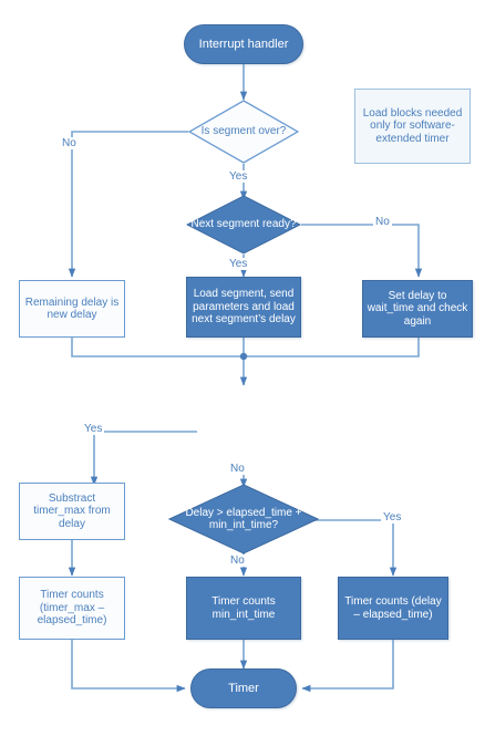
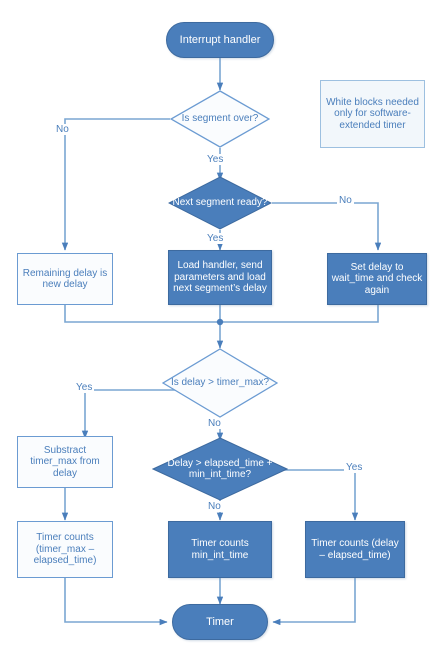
  Interrupt handler
  Is segment over?
- Load blocks needed only for software-extended timer
+ White blocks needed only for software-extended timer
  Next segment ready?
  Remaining delay is new delay
- Load segment, send parameters and load next segment’s delay
+ Load handler, send parameters and load next segment’s delay
  Set delay to wait_time and check again
+ Is delay > timer_max?
  Substract timer_max from delay
  Delay > elapsed_time + min_int_time?
  Timer counts (timer_max – elapsed_time)
  Timer counts min_int_time
  Timer counts (delay – elapsed_time)
  Timer
  No
  Yes
  No
  Yes
  Yes
  No
  Yes
  No
